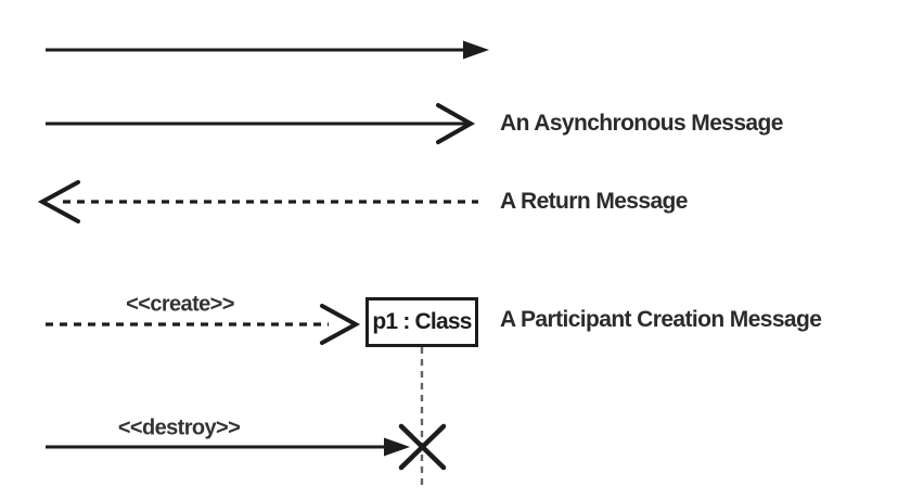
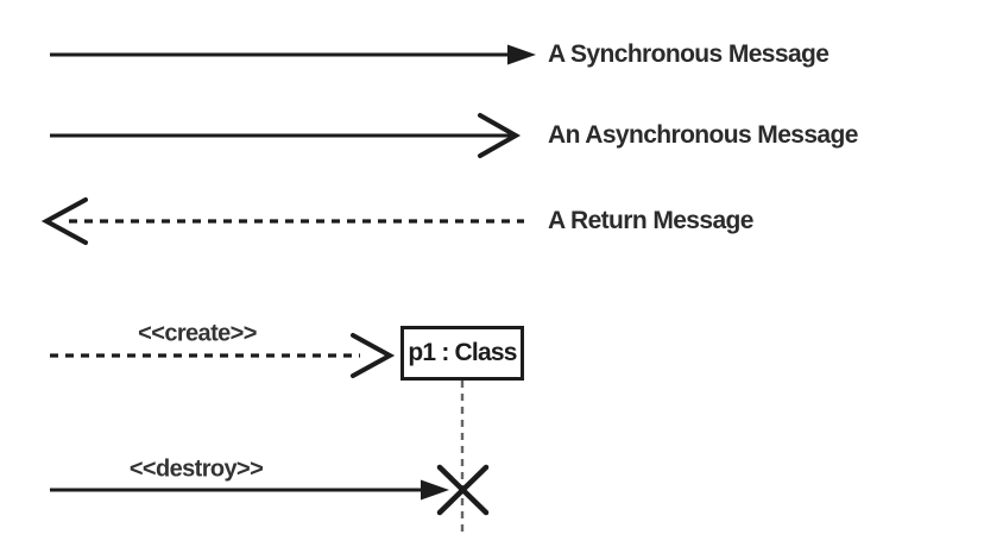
  <<create>>
  <<destroy>>
  p1 : Class
+ A Synchronous Message
  An Asynchronous Message
  A Return Message
- A Participant Creation Message
